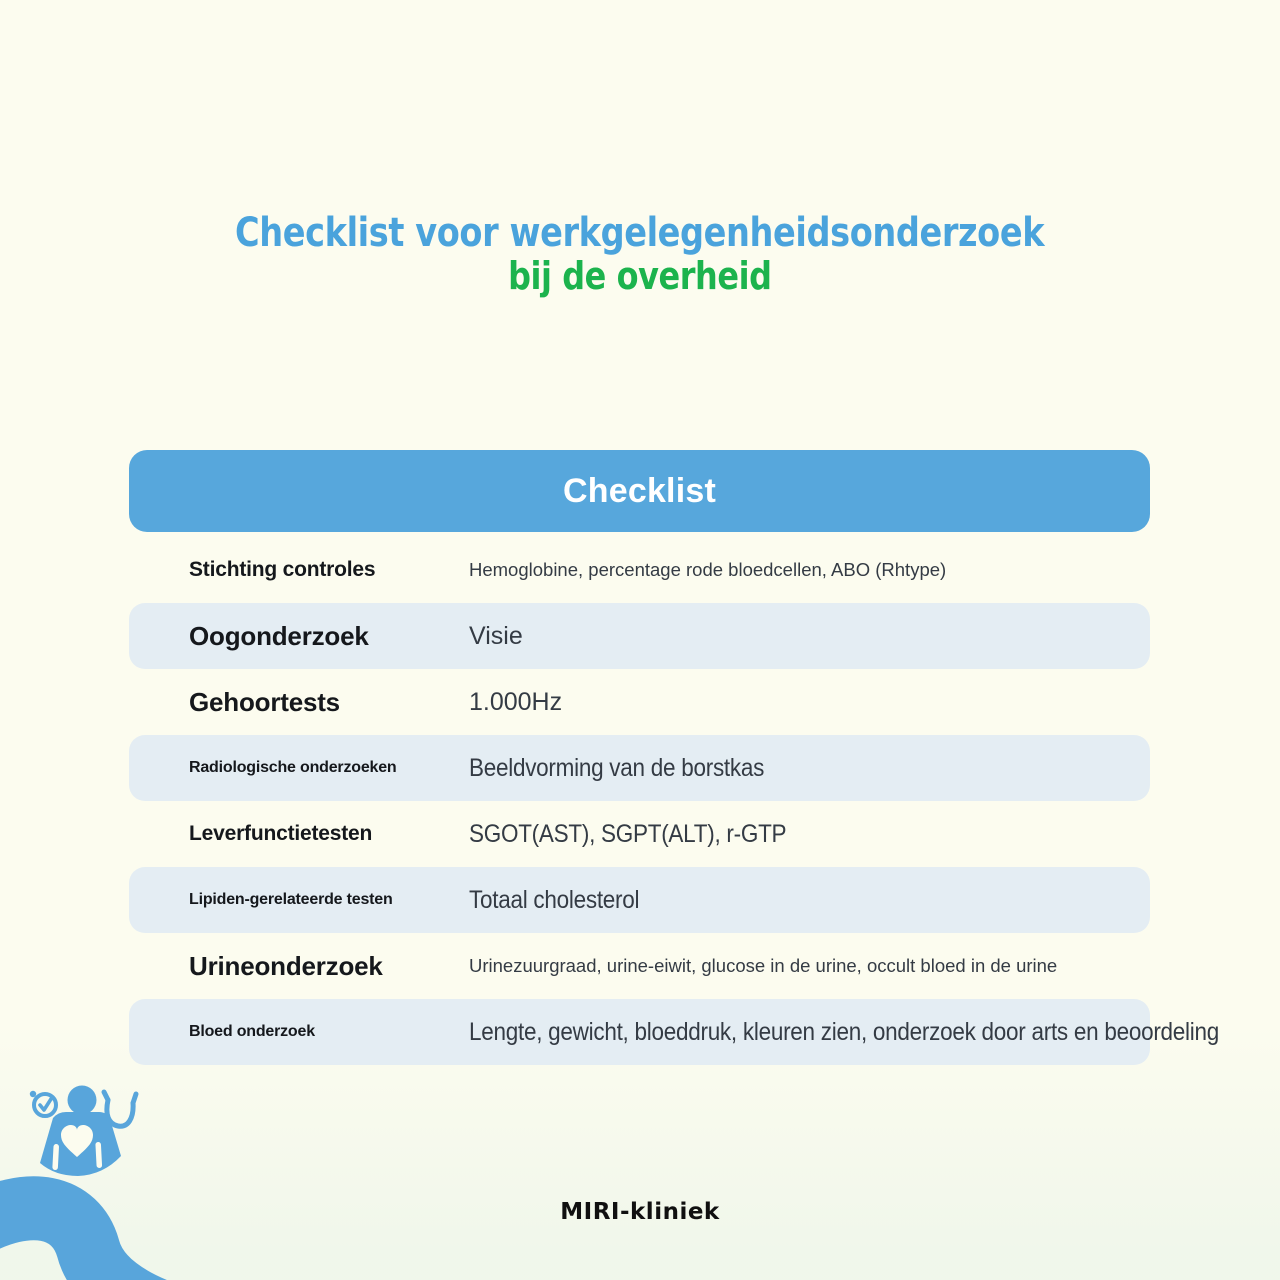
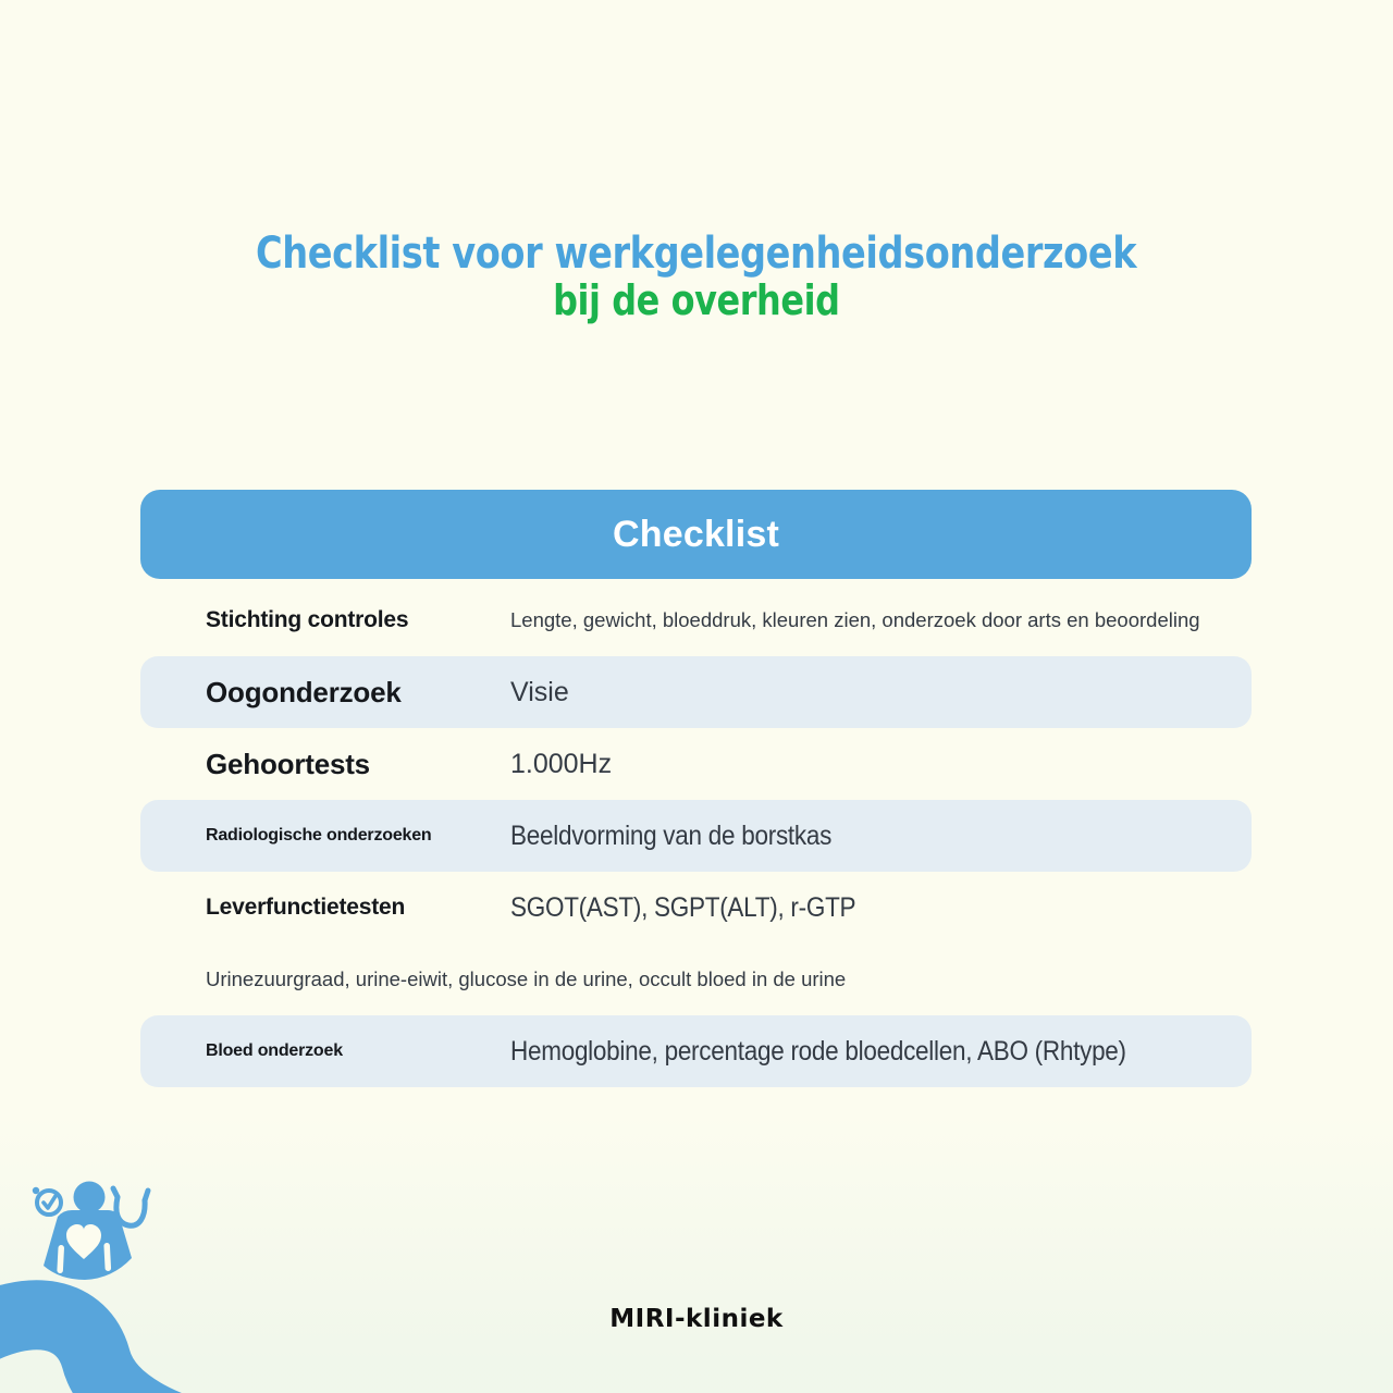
  Checklist voor werkgelegenheidsonderzoek
  bij de overheid
  Checklist
  Stichting controles
- Hemoglobine, percentage rode bloedcellen, ABO (Rhtype)
+ Lengte, gewicht, bloeddruk, kleuren zien, onderzoek door arts en beoordeling
  Oogonderzoek
  Visie
  Gehoortests
  1.000Hz
  Radiologische onderzoeken
  Beeldvorming van de borstkas
  Leverfunctietesten
  SGOT(AST), SGPT(ALT), r-GTP
- Lipiden-gerelateerde testen
- Totaal cholesterol
- Urineonderzoek
  Urinezuurgraad, urine-eiwit, glucose in de urine, occult bloed in de urine
  Bloed onderzoek
- Lengte, gewicht, bloeddruk, kleuren zien, onderzoek door arts en beoordeling
+ Hemoglobine, percentage rode bloedcellen, ABO (Rhtype)
  MIRI-kliniek
